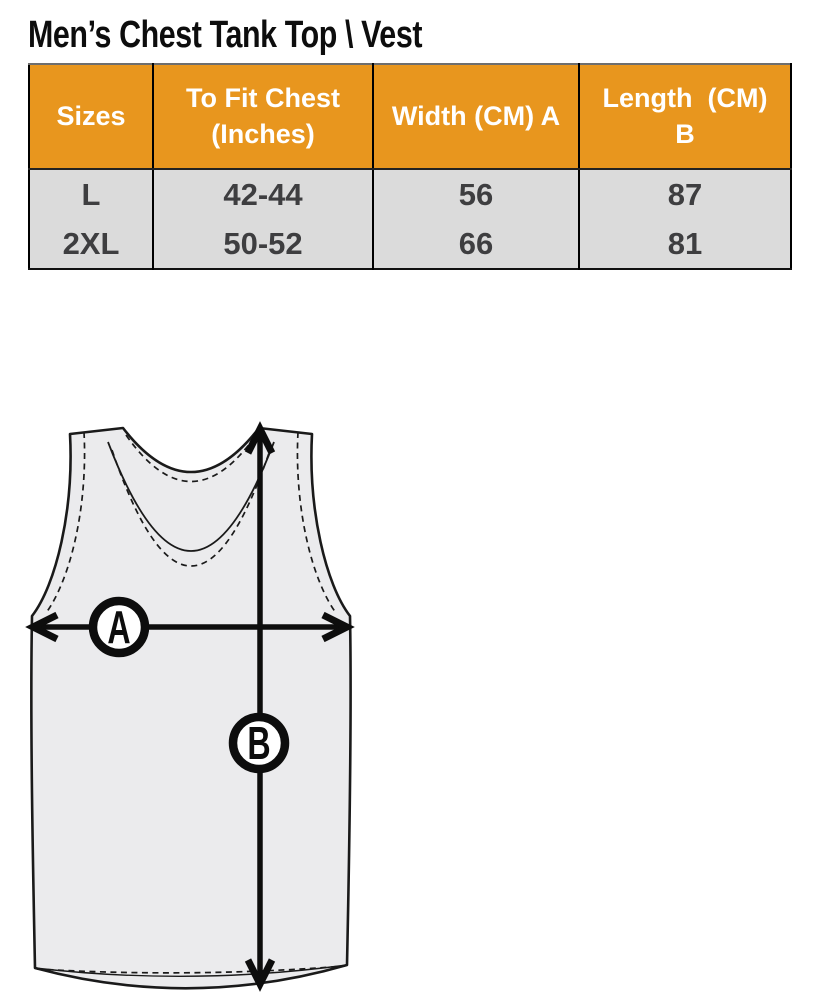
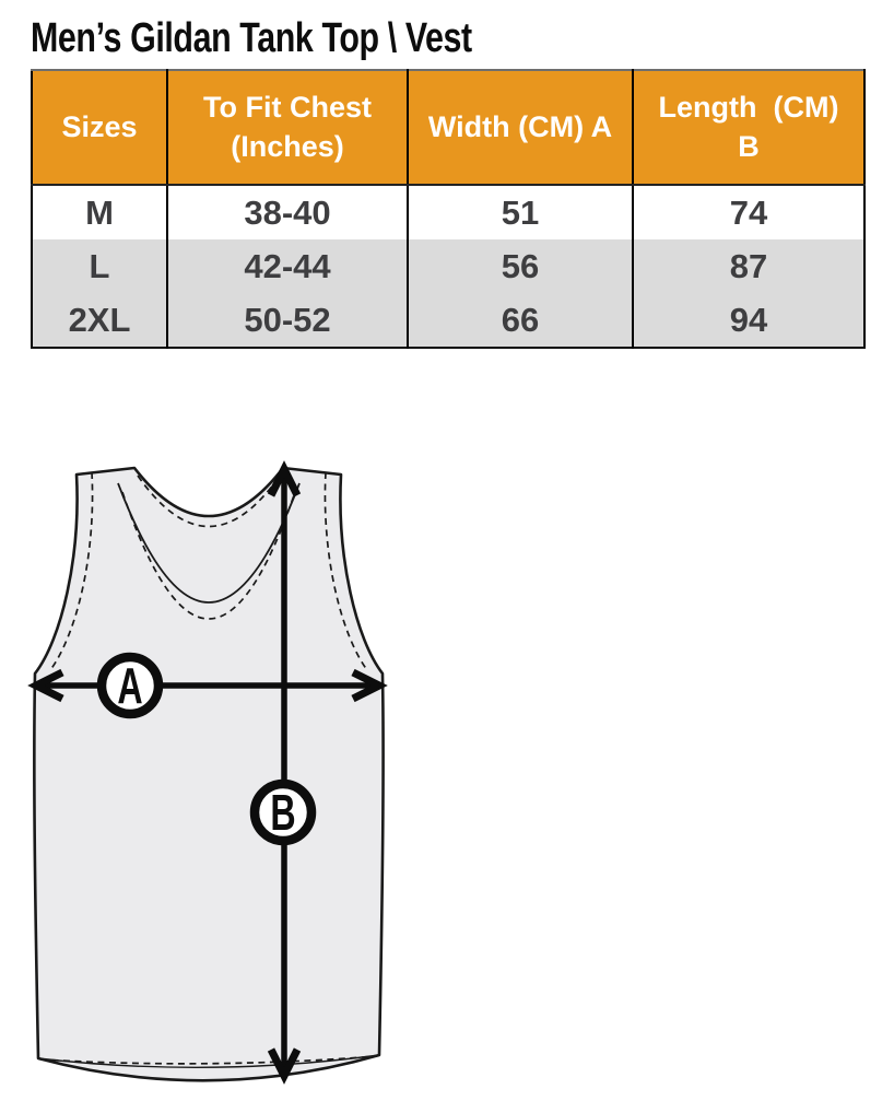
- Men’s Chest Tank Top \ Vest
+ Men’s Gildan Tank Top \ Vest
  Sizes	To Fit Chest (Inches)	Width (CM) A	Length (CM) B
+ M	38-40	51	74
  L	42-44	56	87
- 2XL	50-52	66	81
+ 2XL	50-52	66	94
  A
  B
